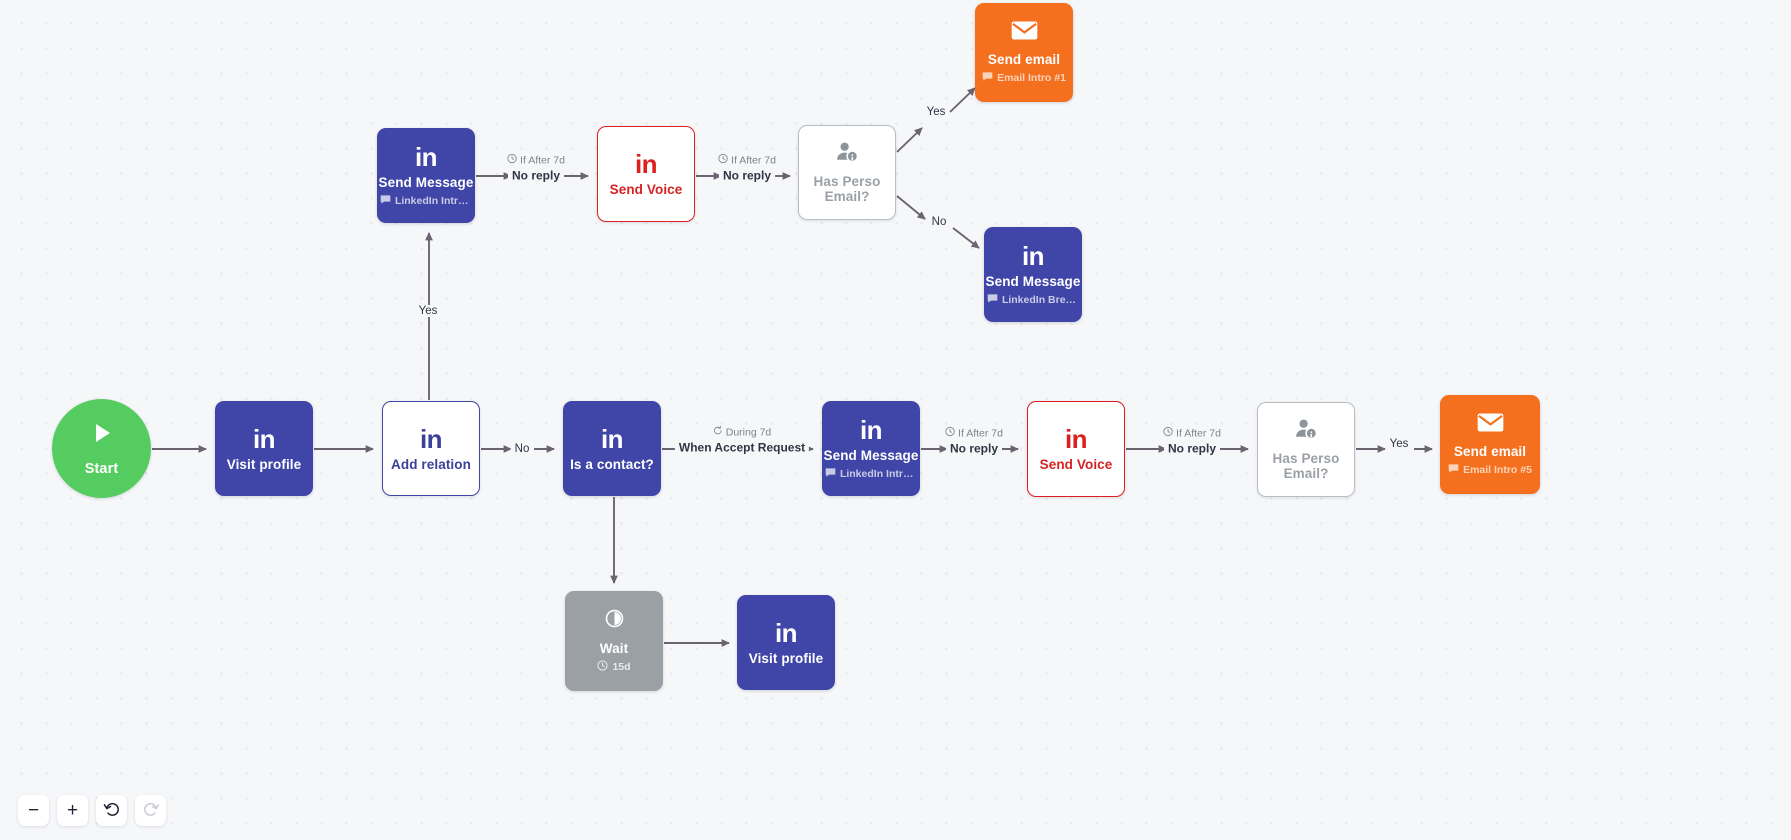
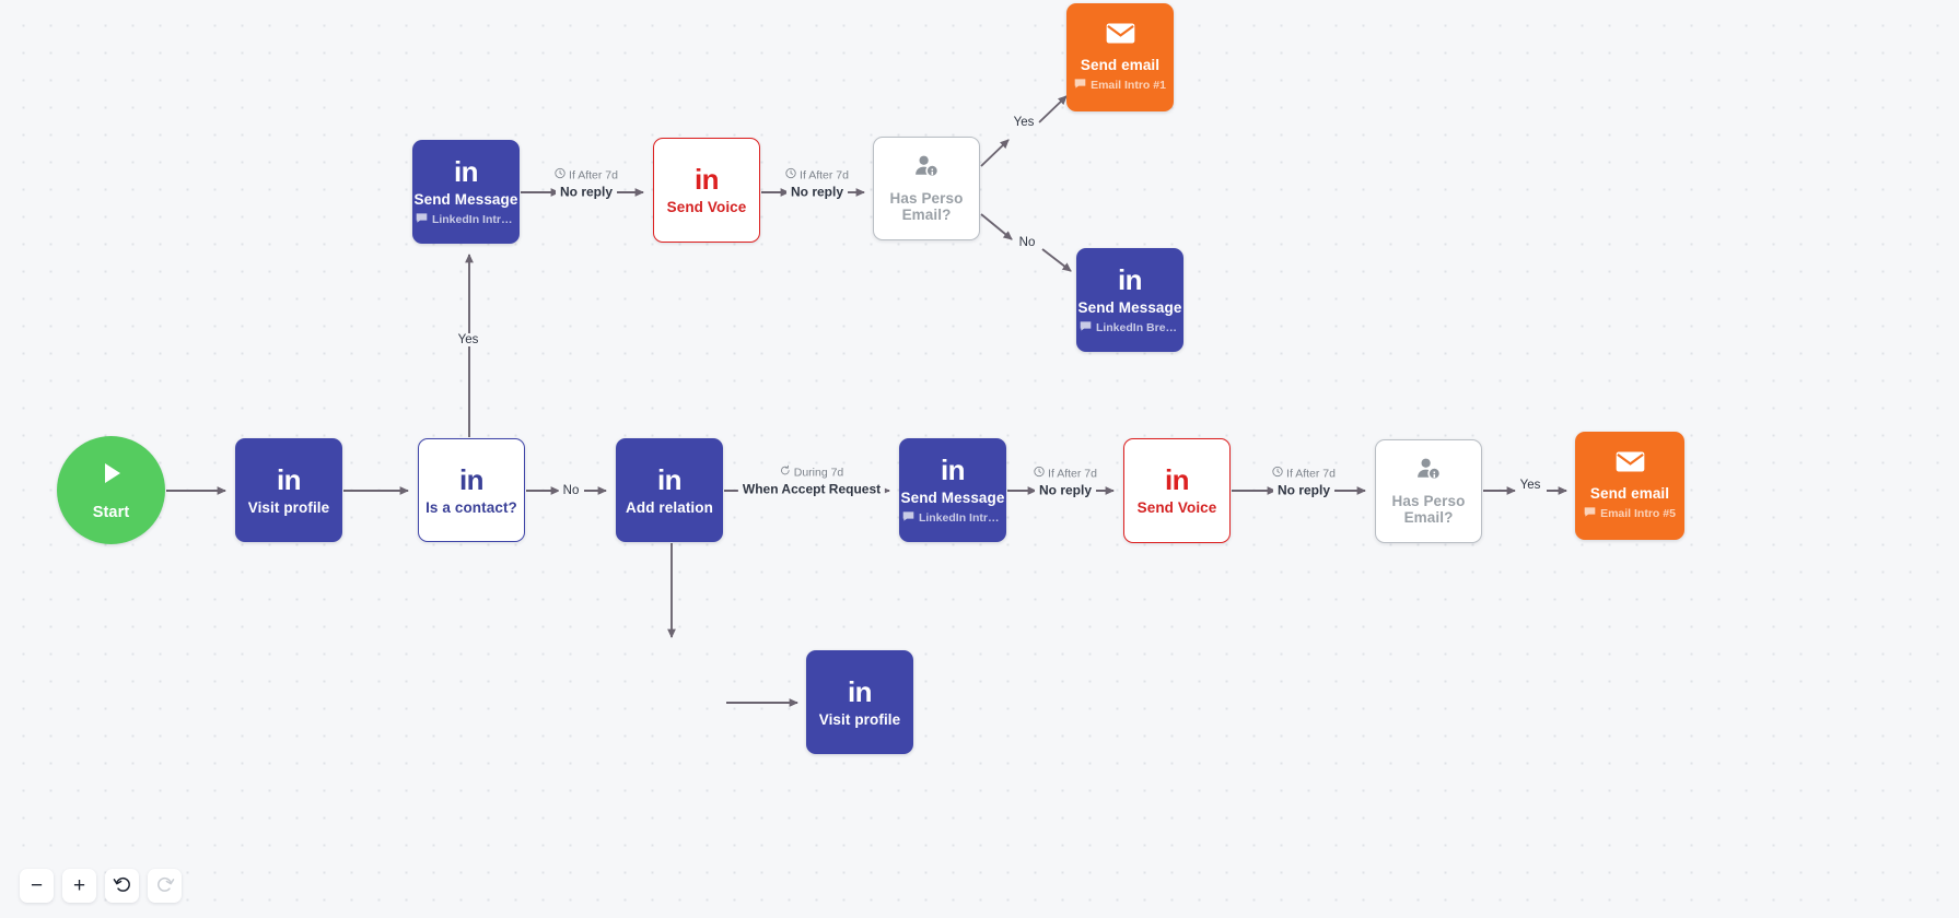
  Start
  in
  Visit profile
  in
- Add relation
+ Is a contact?
  in
  Send Message
  LinkedIn Intro #
  in
  Send Voice
  Has Perso Email?
  Send email
  Email Intro #1
  in
  Send Message
  LinkedIn Break.
  in
- Is a contact?
+ Add relation
  in
  Send Message
  LinkedIn Intro #
  in
  Send Voice
  Has Perso Email?
  Send email
  Email Intro #5
- Wait
- 15d
  in
  Visit profile
  Yes
  No
  If After 7d
  No reply
  If After 7d
  No reply
  Yes
  No
  During 7d
  When Accept Request
  If After 7d
  No reply
  If After 7d
  No reply
  Yes
  −
  +
